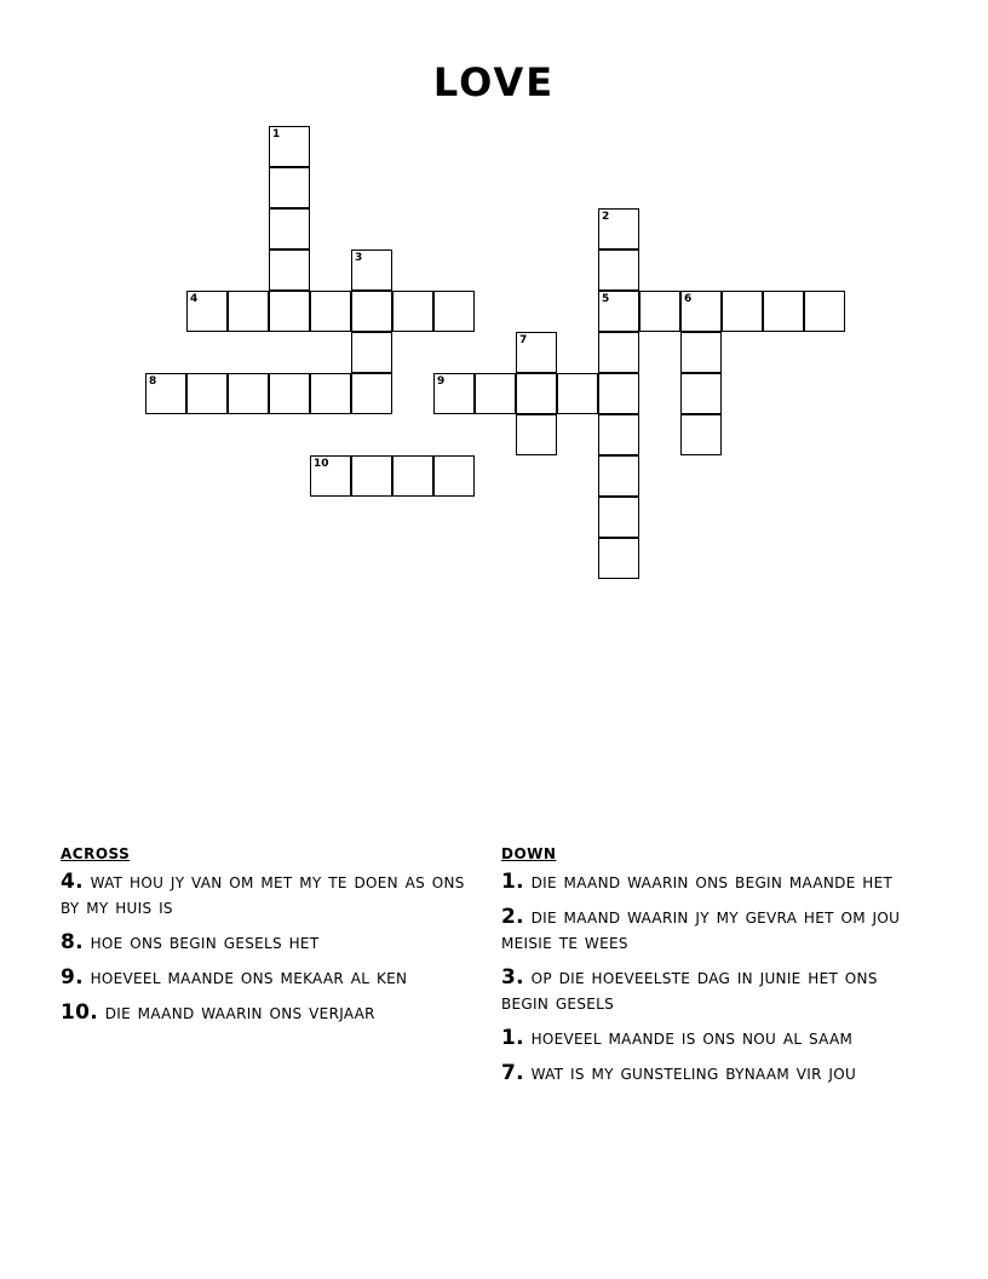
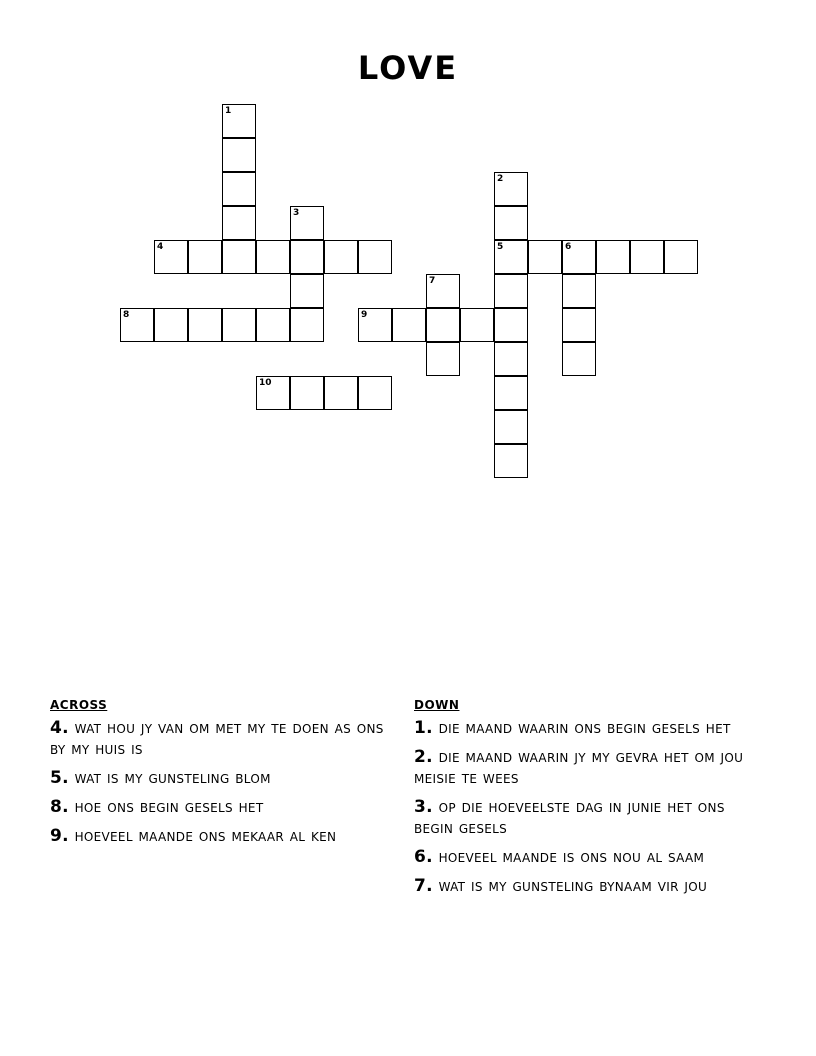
  love
  1
  2
  3
  4
  5
  6
  7
  8
  9
  10
  across
  4. wat hou jy van om met my te doen as ons by my huis is
+ 5. wat is my gunsteling blom
  8. hoe ons begin gesels het
  9. hoeveel maande ons mekaar al ken
- 10. die maand waarin ons verjaar
  down
- 1. die maand waarin ons begin maande het
+ 1. die maand waarin ons begin gesels het
  2. die maand waarin jy my gevra het om jou meisie te wees
  3. op die hoeveelste dag in junie het ons begin gesels
- 1. hoeveel maande is ons nou al saam
+ 6. hoeveel maande is ons nou al saam
  7. wat is my gunsteling bynaam vir jou
